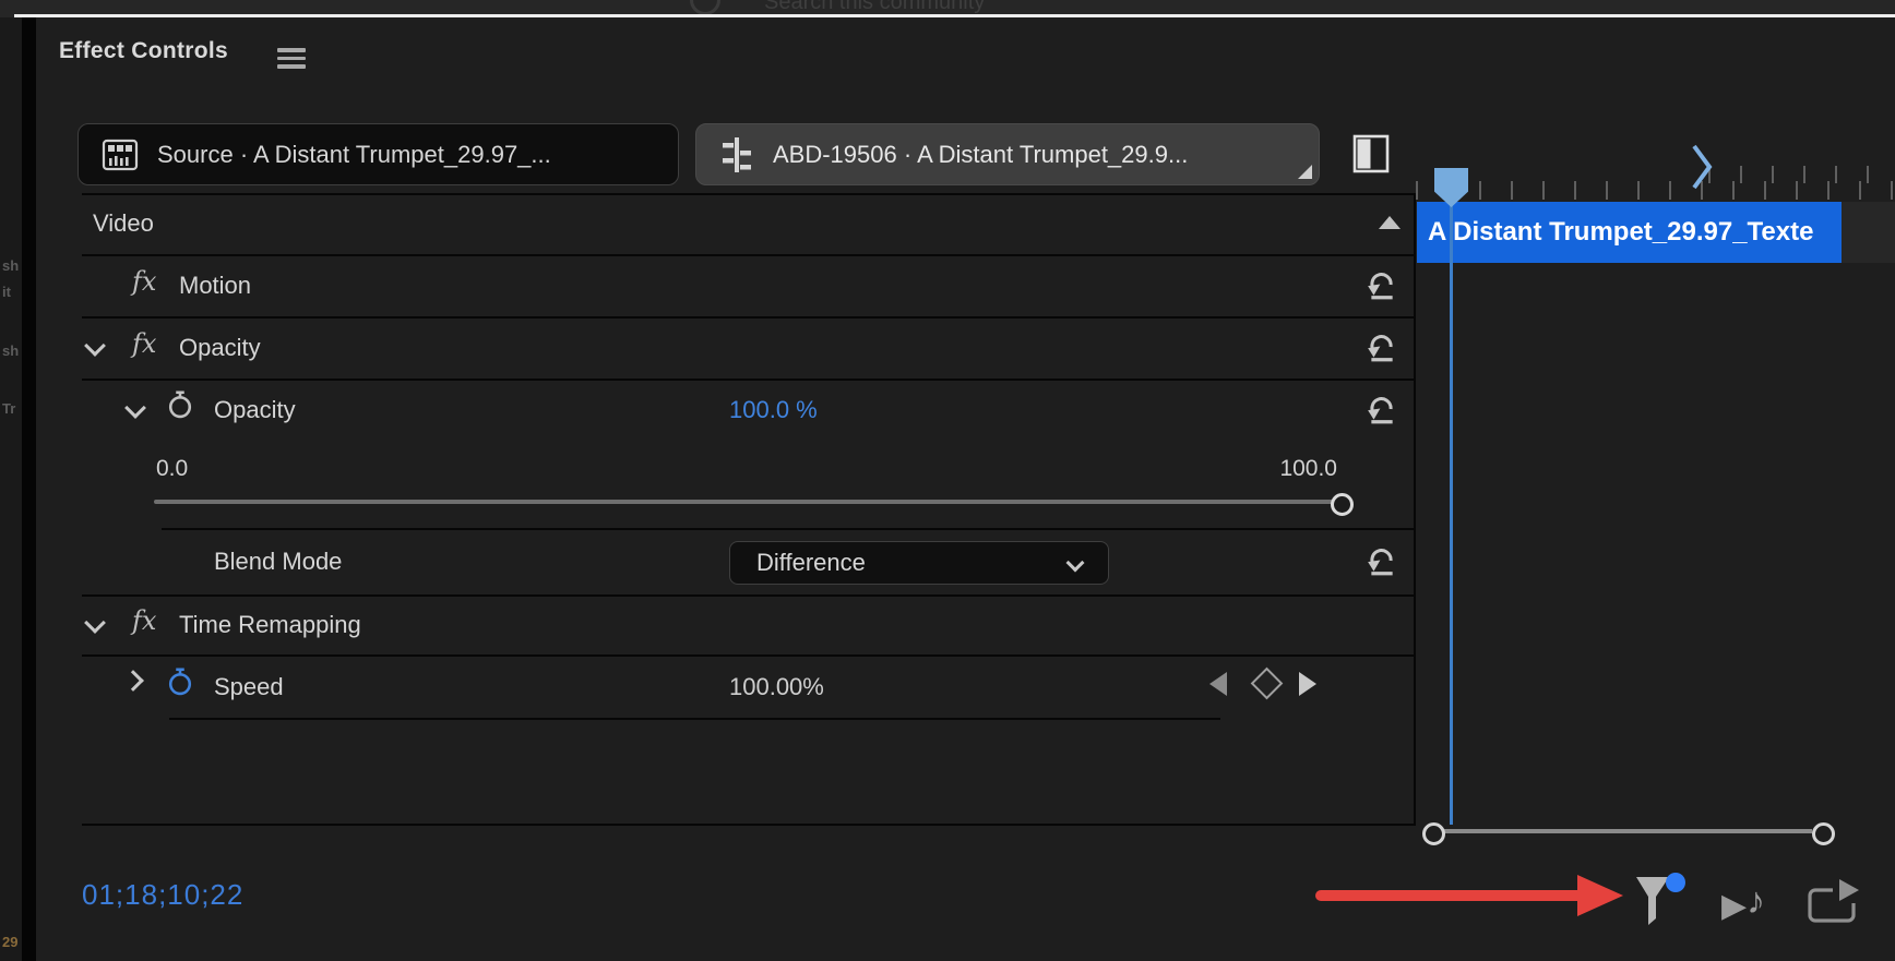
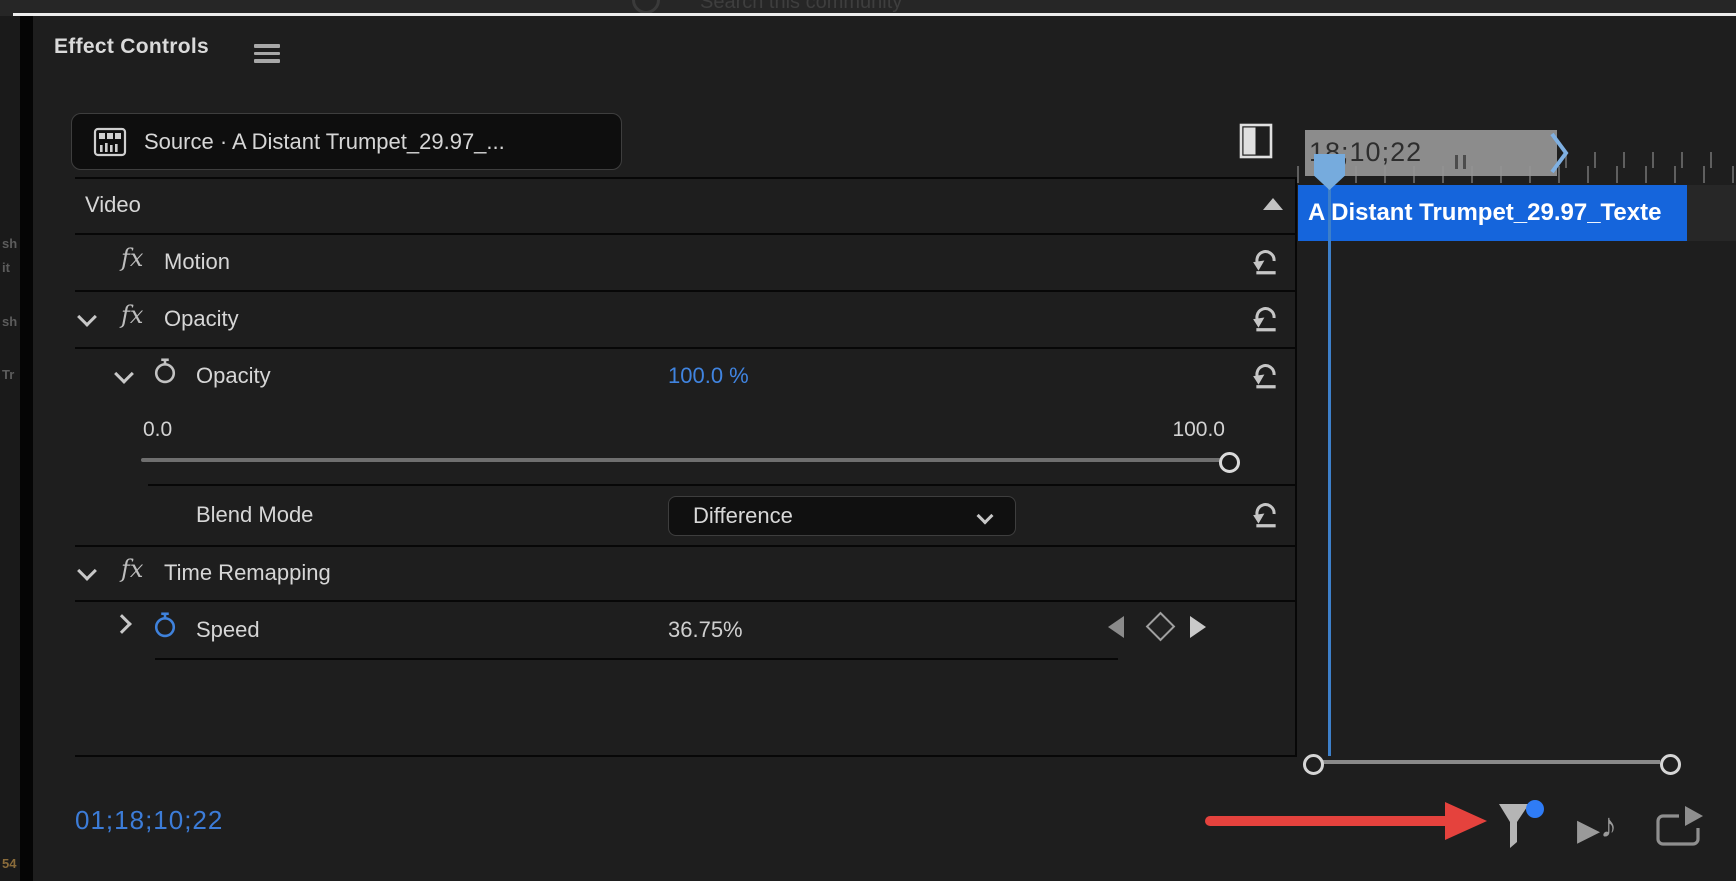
  Search this community
  sh
  it
  sh
  Tr
- 29
+ 54
  Effect Controls
  Source · A Distant Trumpet_29.97_...
- ABD-19506 · A Distant Trumpet_29.9...
  Video
  fx
  Motion
  fx
  Opacity
  Opacity
  100.0 %
  0.0
  100.0
  Blend Mode
  Difference
  fx
  Time Remapping
  Speed
- 100.00%
+ 36.75%
+ 18;10;22
  A Distant Trumpet_29.97_Texte
  01;18;10;22
  ▶♪
